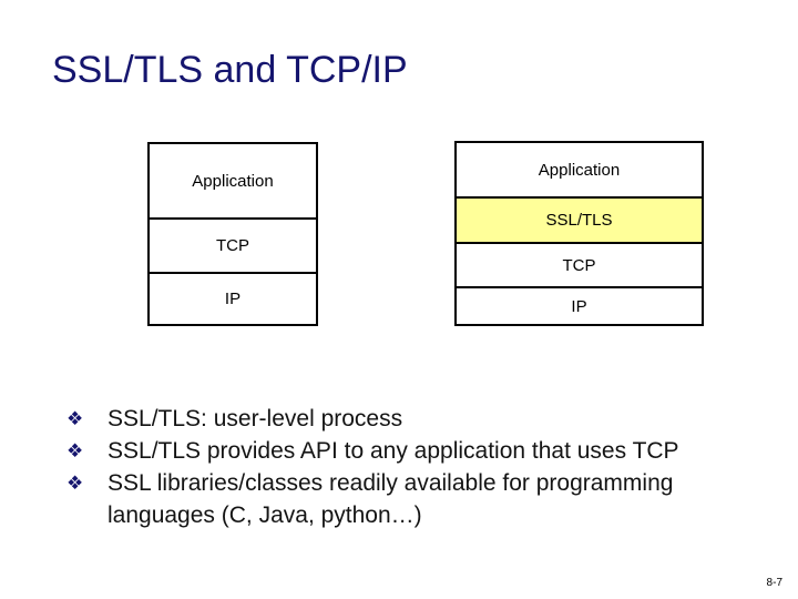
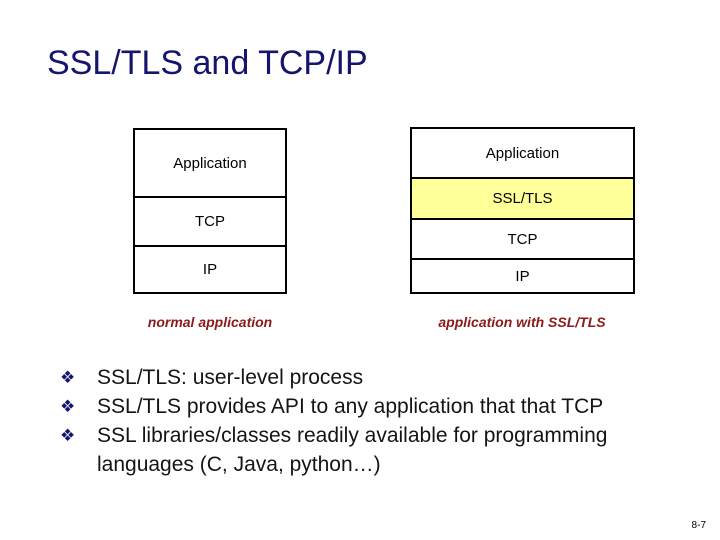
  SSL/TLS and TCP/IP
  Application
  TCP
  IP
  Application
  SSL/TLS
  TCP
  IP
+ normal application
+ application with SSL/TLS
  ❖
  SSL/TLS: user-level process
  ❖
- SSL/TLS provides API to any application that uses TCP
+ SSL/TLS provides API to any application that that TCP
  ❖
  SSL libraries/classes readily available for programming languages (C, Java, python…)
  8-7
